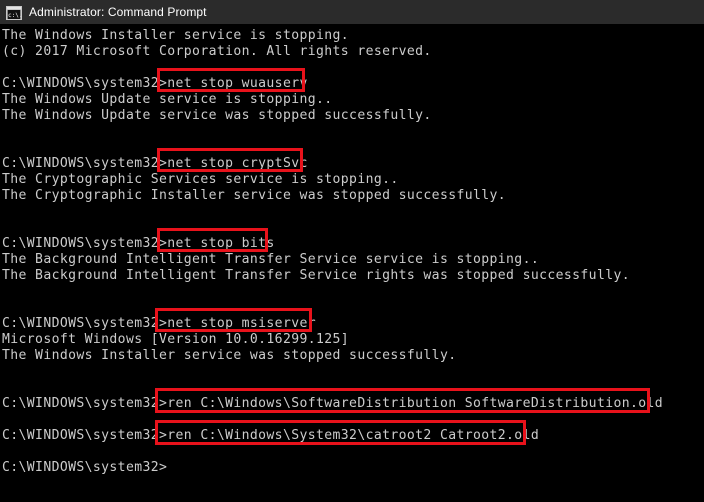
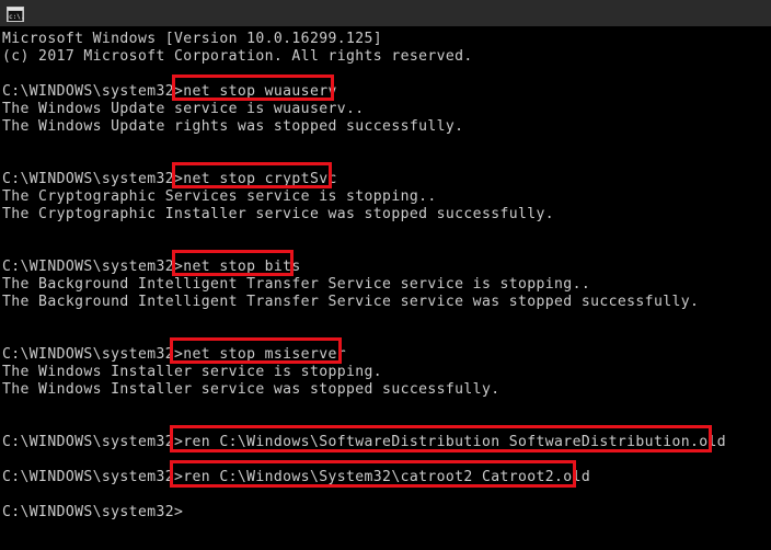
- Administrator: Command Prompt
- The Windows Installer service is stopping.
+ Microsoft Windows [Version 10.0.16299.125]
  (c) 2017 Microsoft Corporation. All rights reserved.
  C:\WINDOWS\system32>net stop wuauserv
- The Windows Update service is stopping..
+ The Windows Update service is wuauserv..
- The Windows Update service was stopped successfully.
+ The Windows Update rights was stopped successfully.
  C:\WINDOWS\system32>net stop cryptSvc
  The Cryptographic Services service is stopping..
  The Cryptographic Installer service was stopped successfully.
  C:\WINDOWS\system32>net stop bits
  The Background Intelligent Transfer Service service is stopping..
- The Background Intelligent Transfer Service rights was stopped successfully.
+ The Background Intelligent Transfer Service service was stopped successfully.
  C:\WINDOWS\system32>net stop msiserver
- Microsoft Windows [Version 10.0.16299.125]
+ The Windows Installer service is stopping.
  The Windows Installer service was stopped successfully.
  C:\WINDOWS\system32>ren C:\Windows\SoftwareDistribution SoftwareDistribution.old
  C:\WINDOWS\system32>ren C:\Windows\System32\catroot2 Catroot2.old
  C:\WINDOWS\system32>
